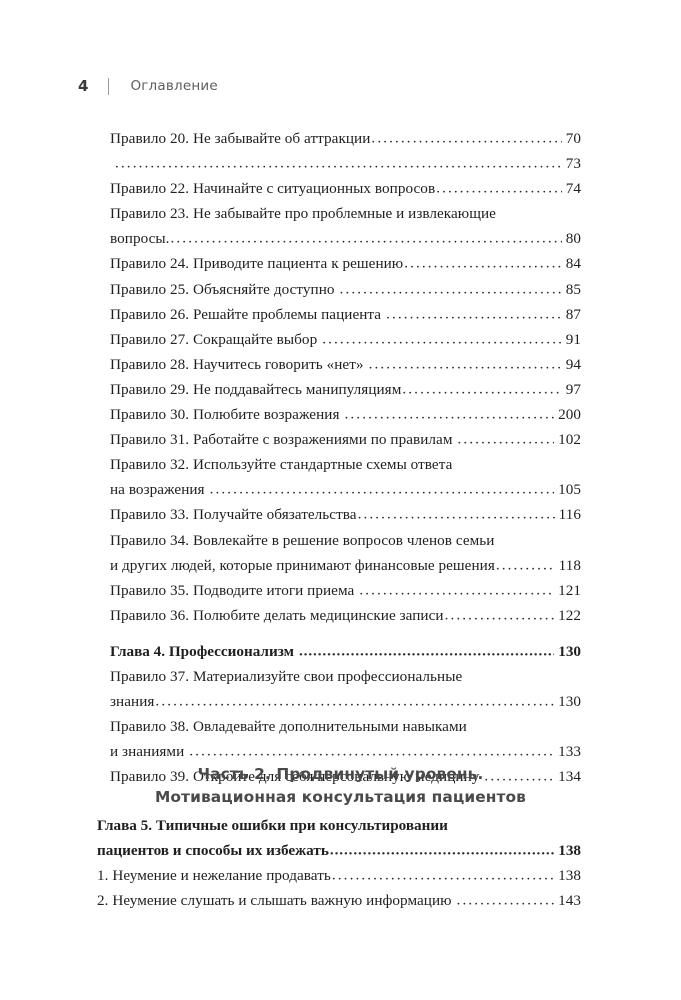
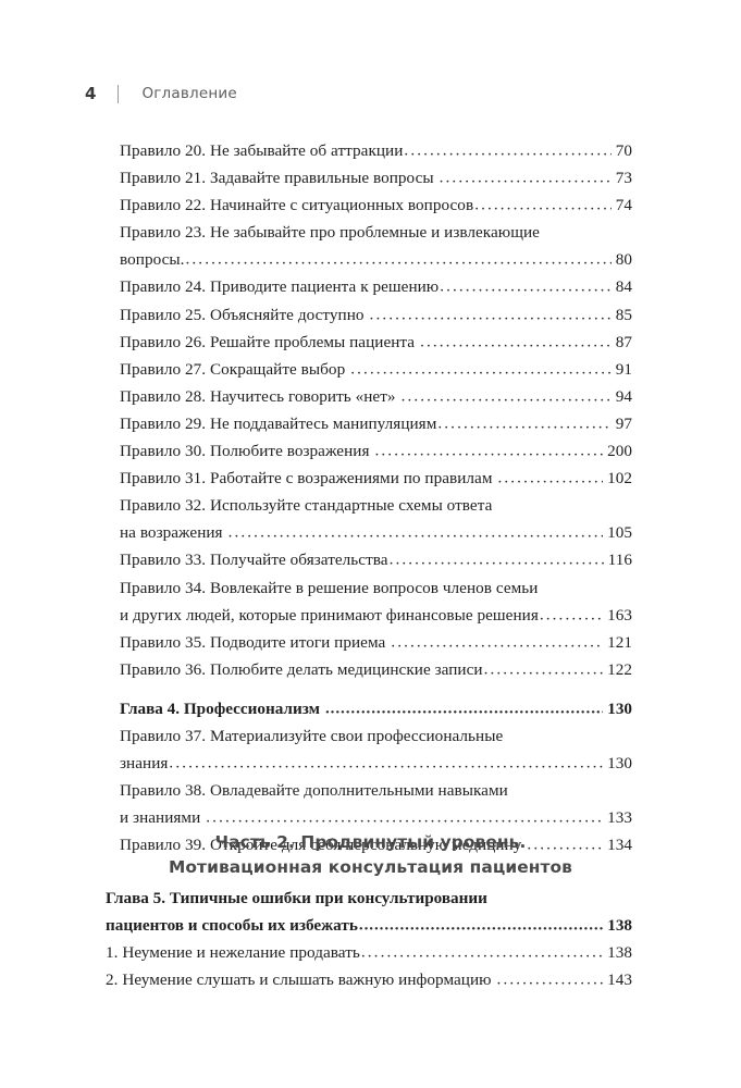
  4
  Оглавление
  Правило 20. Не забывайте об аттракции
  70
+ Правило 21. Задавайте правильные вопросы
  73
  Правило 22. Начинайте с ситуационных вопросов
  74
  Правило 23. Не забывайте про проблемные и извлекающие
  вопросы.
  80
  Правило 24. Приводите пациента к решению
  84
  Правило 25. Объясняйте доступно
  85
  Правило 26. Решайте проблемы пациента
  87
  Правило 27. Сокращайте выбор
  91
  Правило 28. Научитесь говорить «нет»
  94
  Правило 29. Не поддавайтесь манипуляциям
  97
  Правило 30. Полюбите возражения
  200
  Правило 31. Работайте с возражениями по правилам
  102
  Правило 32. Используйте стандартные схемы ответа
  на возражения
  105
  Правило 33. Получайте обязательства
  116
  Правило 34. Вовлекайте в решение вопросов членов семьи
  и других людей, которые принимают финансовые решения
- 118
+ 163
  Правило 35. Подводите итоги приема
  121
  Правило 36. Полюбите делать медицинские записи
  122
  Глава 4. Профессионализм
  130
  Правило 37. Материализуйте свои профессиональные
  знания
  130
  Правило 38. Овладевайте дополнительными навыками
  и знаниями
  133
  Правило 39. Откройте для себя персональную медицину
  134
  Часть 2. Продвинутый уровень.
  Мотивационная консультация пациентов
  Глава 5. Типичные ошибки при консультировании
  пациентов и способы их избежать
  138
  1. Неумение и нежелание продавать
  138
  2. Неумение слушать и слышать важную информацию
  143
